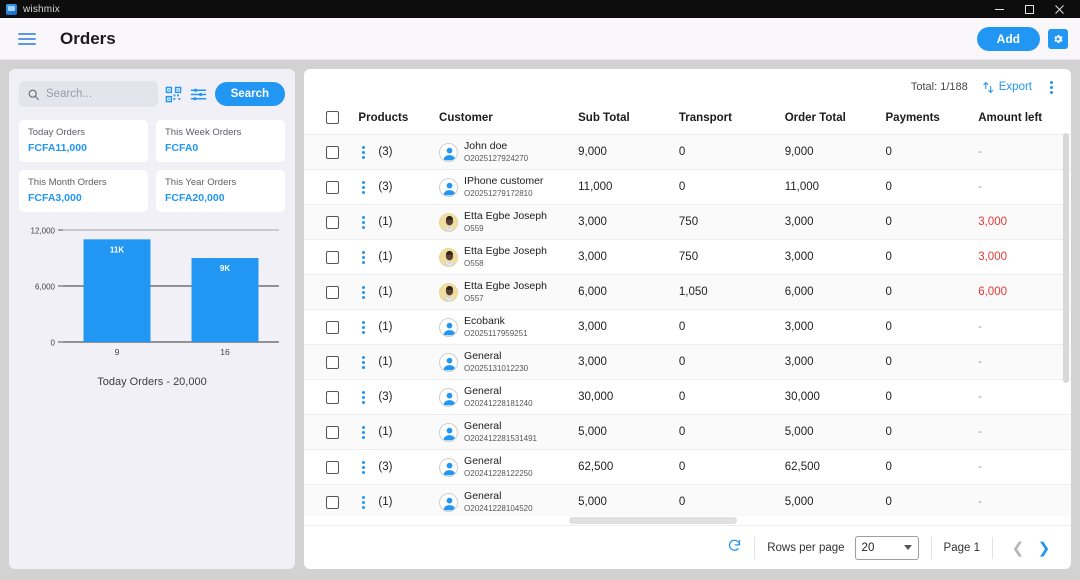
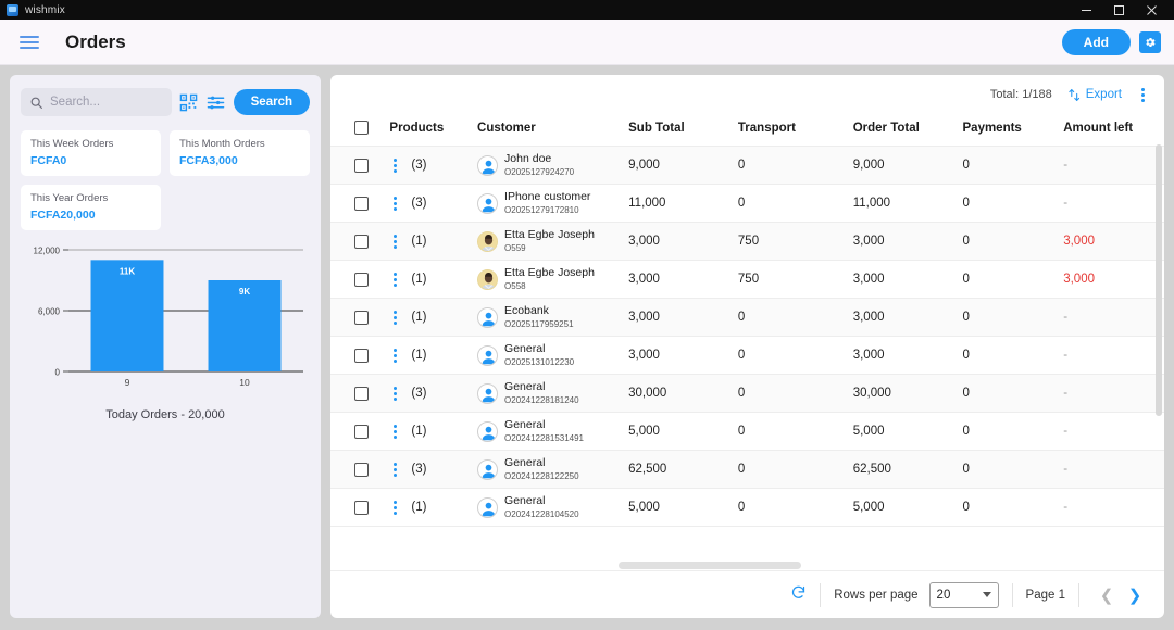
  wishmix
  Orders
  Add
  Search...
  Search
- Today Orders
- FCFA11,000
  This Week Orders
  FCFA0
  This Month Orders
  FCFA3,000
  This Year Orders
  FCFA20,000
  0
  6,000
  12,000
  11K
  9
  9K
- 16
+ 10
  Today Orders - 20,000
  Total: 1/188
  Export
  	Products	Customer	Sub Total	Transport	Order Total	Payments	Amount left
  	(3)	John doeO2025127924270	9,000	0	9,000	0	-
  	(3)	IPhone customerO20251279172810	11,000	0	11,000	0	-
  	(1)	Etta Egbe JosephO559	3,000	750	3,000	0	3,000
  	(1)	Etta Egbe JosephO558	3,000	750	3,000	0	3,000
- 	(1)	Etta Egbe JosephO557	6,000	1,050	6,000	0	6,000
  	(1)	EcobankO2025117959251	3,000	0	3,000	0	-
  	(1)	GeneralO2025131012230	3,000	0	3,000	0	-
  	(3)	GeneralO20241228181240	30,000	0	30,000	0	-
  	(1)	GeneralO202412281531491	5,000	0	5,000	0	-
  	(3)	GeneralO20241228122250	62,500	0	62,500	0	-
  	(1)	GeneralO20241228104520	5,000	0	5,000	0	-
  Rows per page
  20
  Page 1
  ❮
  ❯
